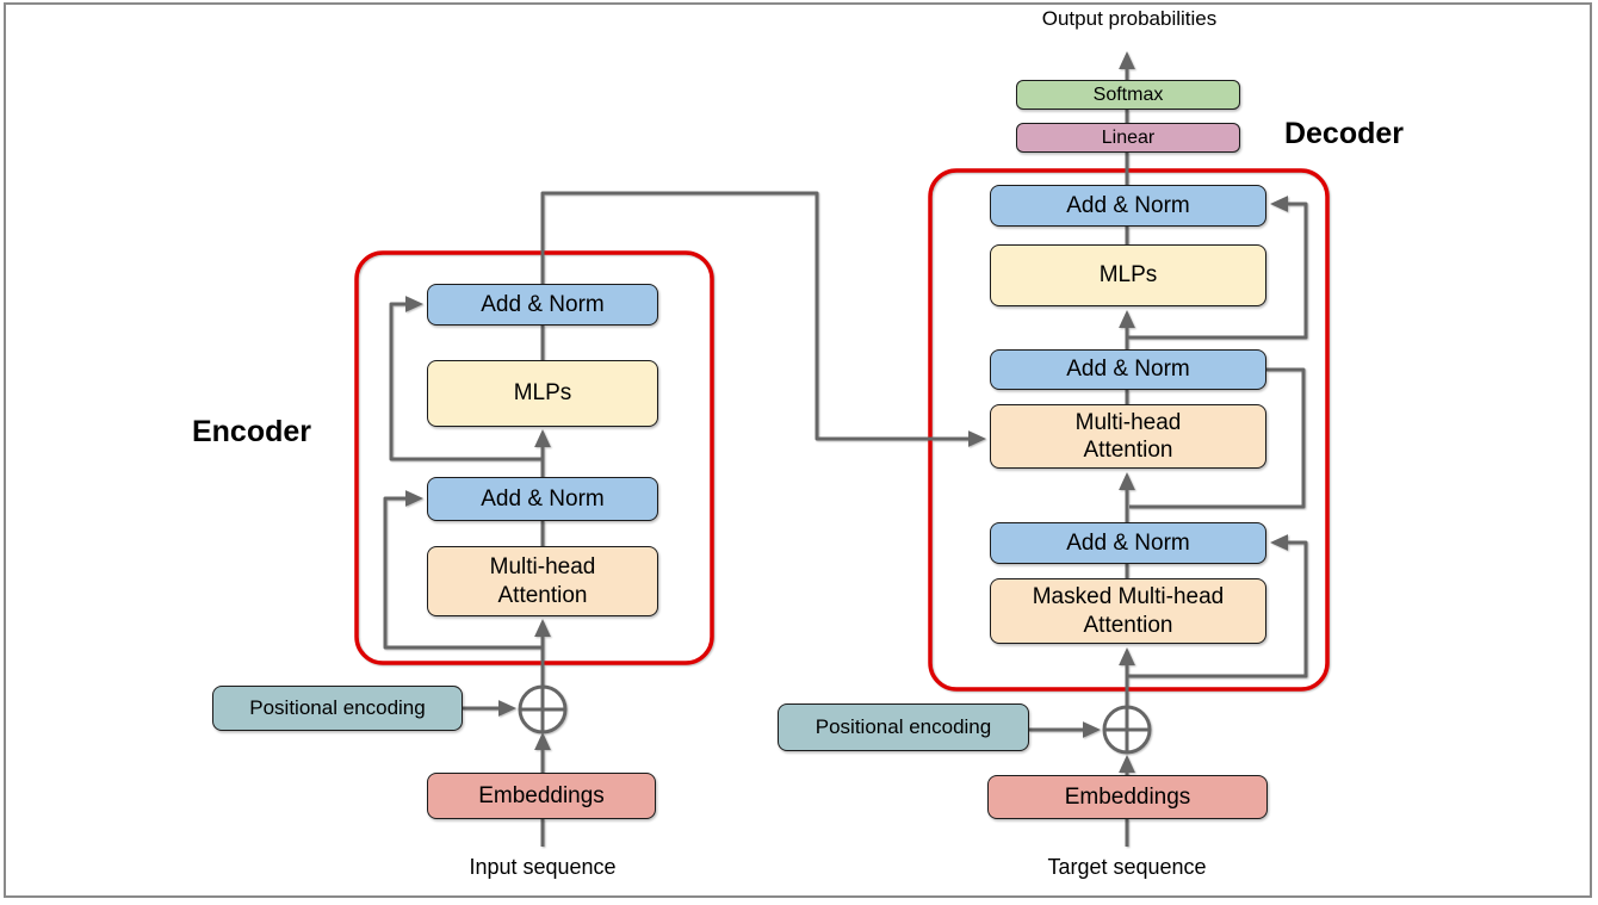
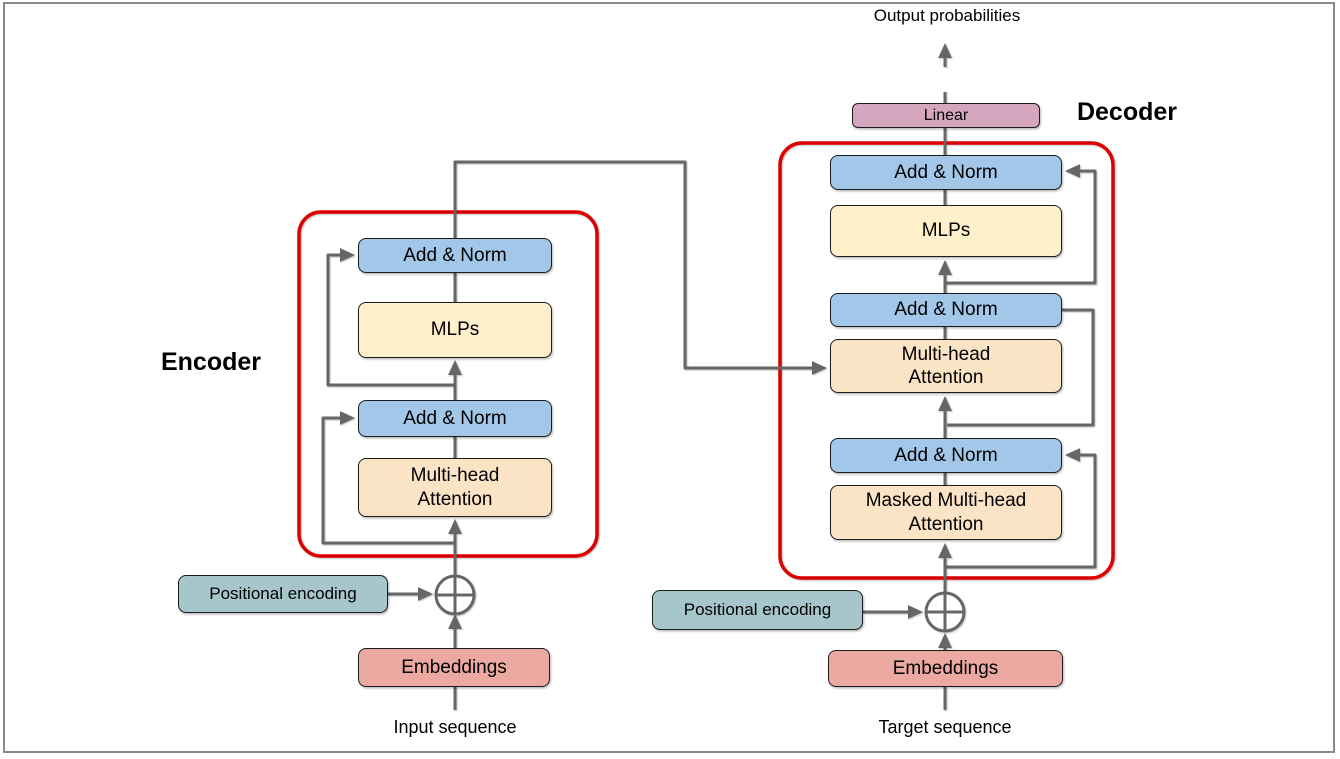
  Add & Norm
  MLPs
  Add & Norm
  Multi-head Attention
  Positional encoding
  Embeddings
- Softmax
  Linear
  Add & Norm
  MLPs
  Add & Norm
  Multi-head Attention
  Add & Norm
  Masked Multi-head Attention
  Positional encoding
  Embeddings
  Output probabilities
  Decoder
  Encoder
  Input sequence
  Target sequence
